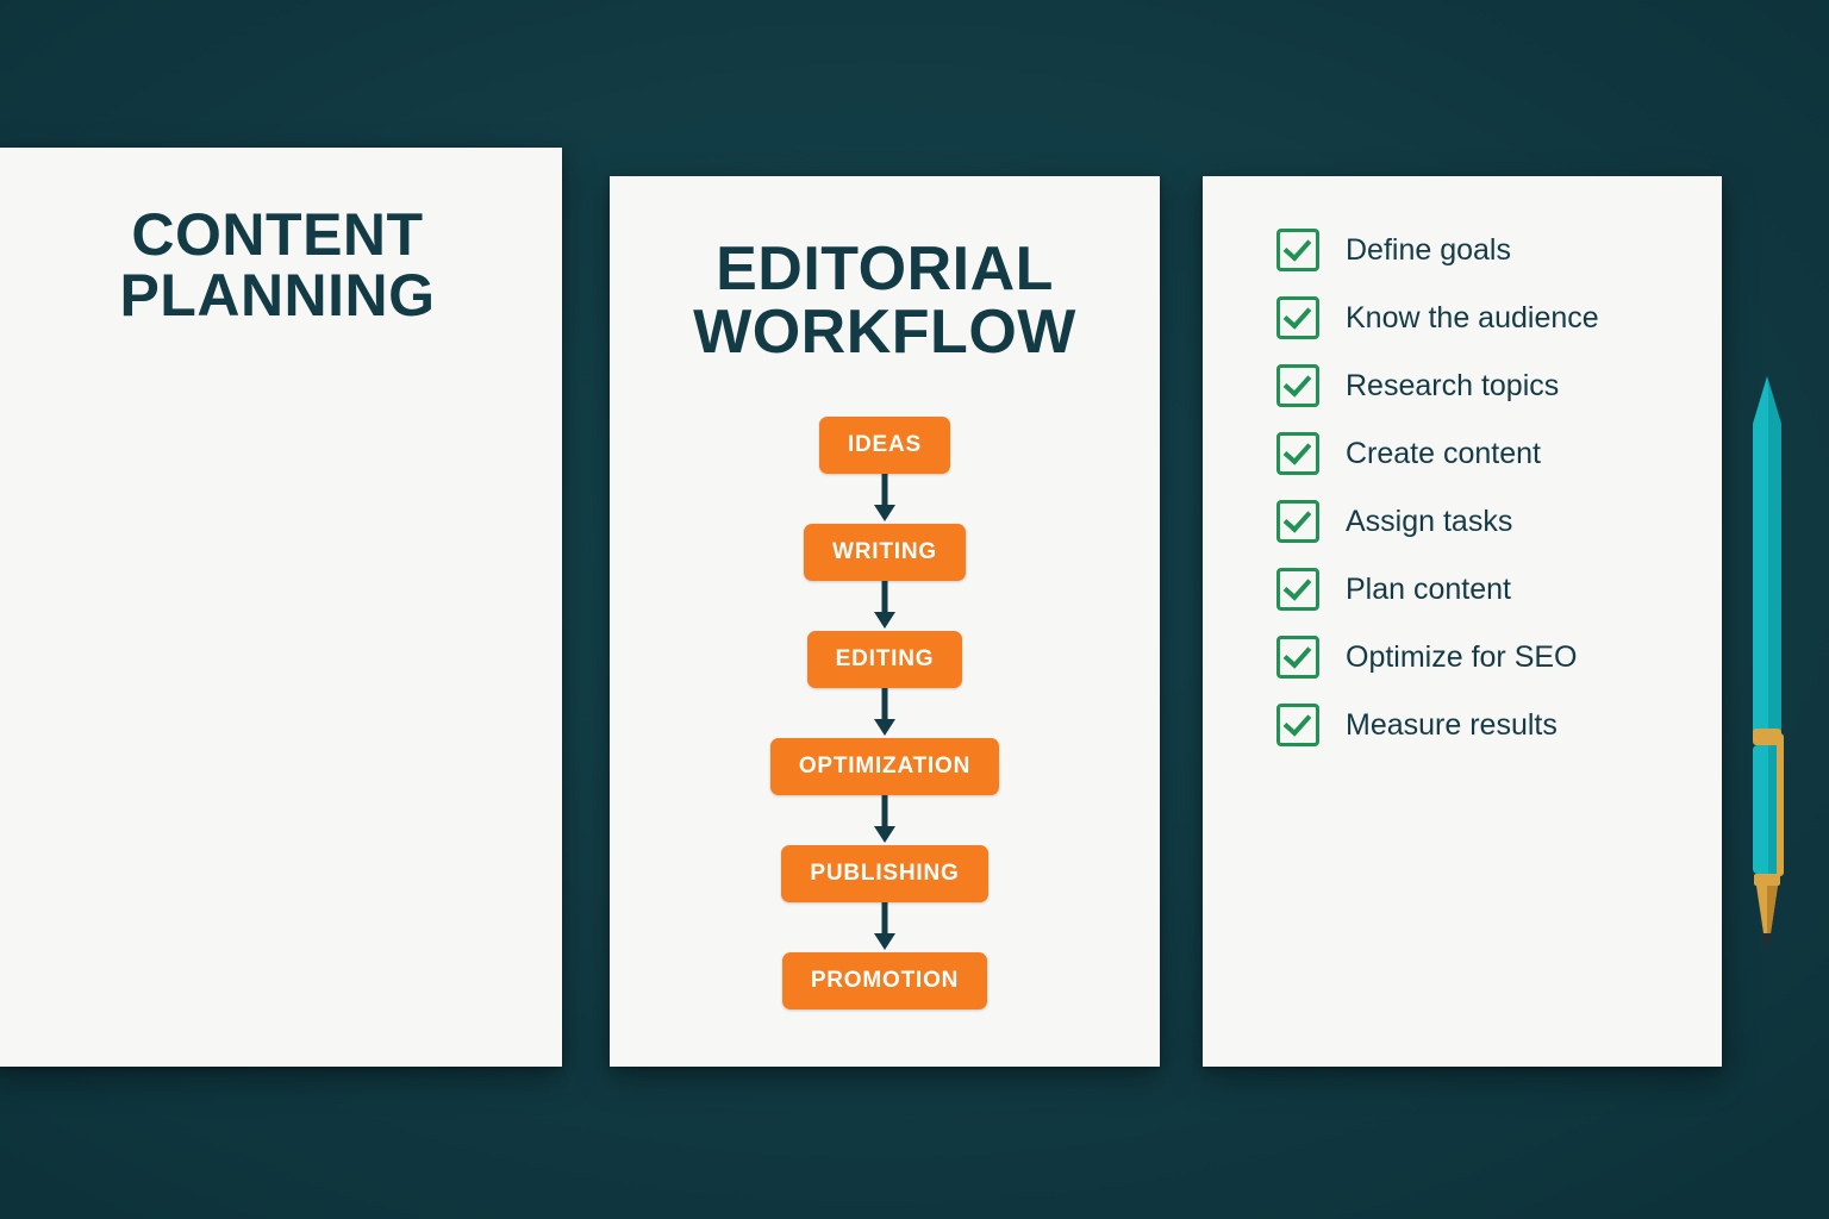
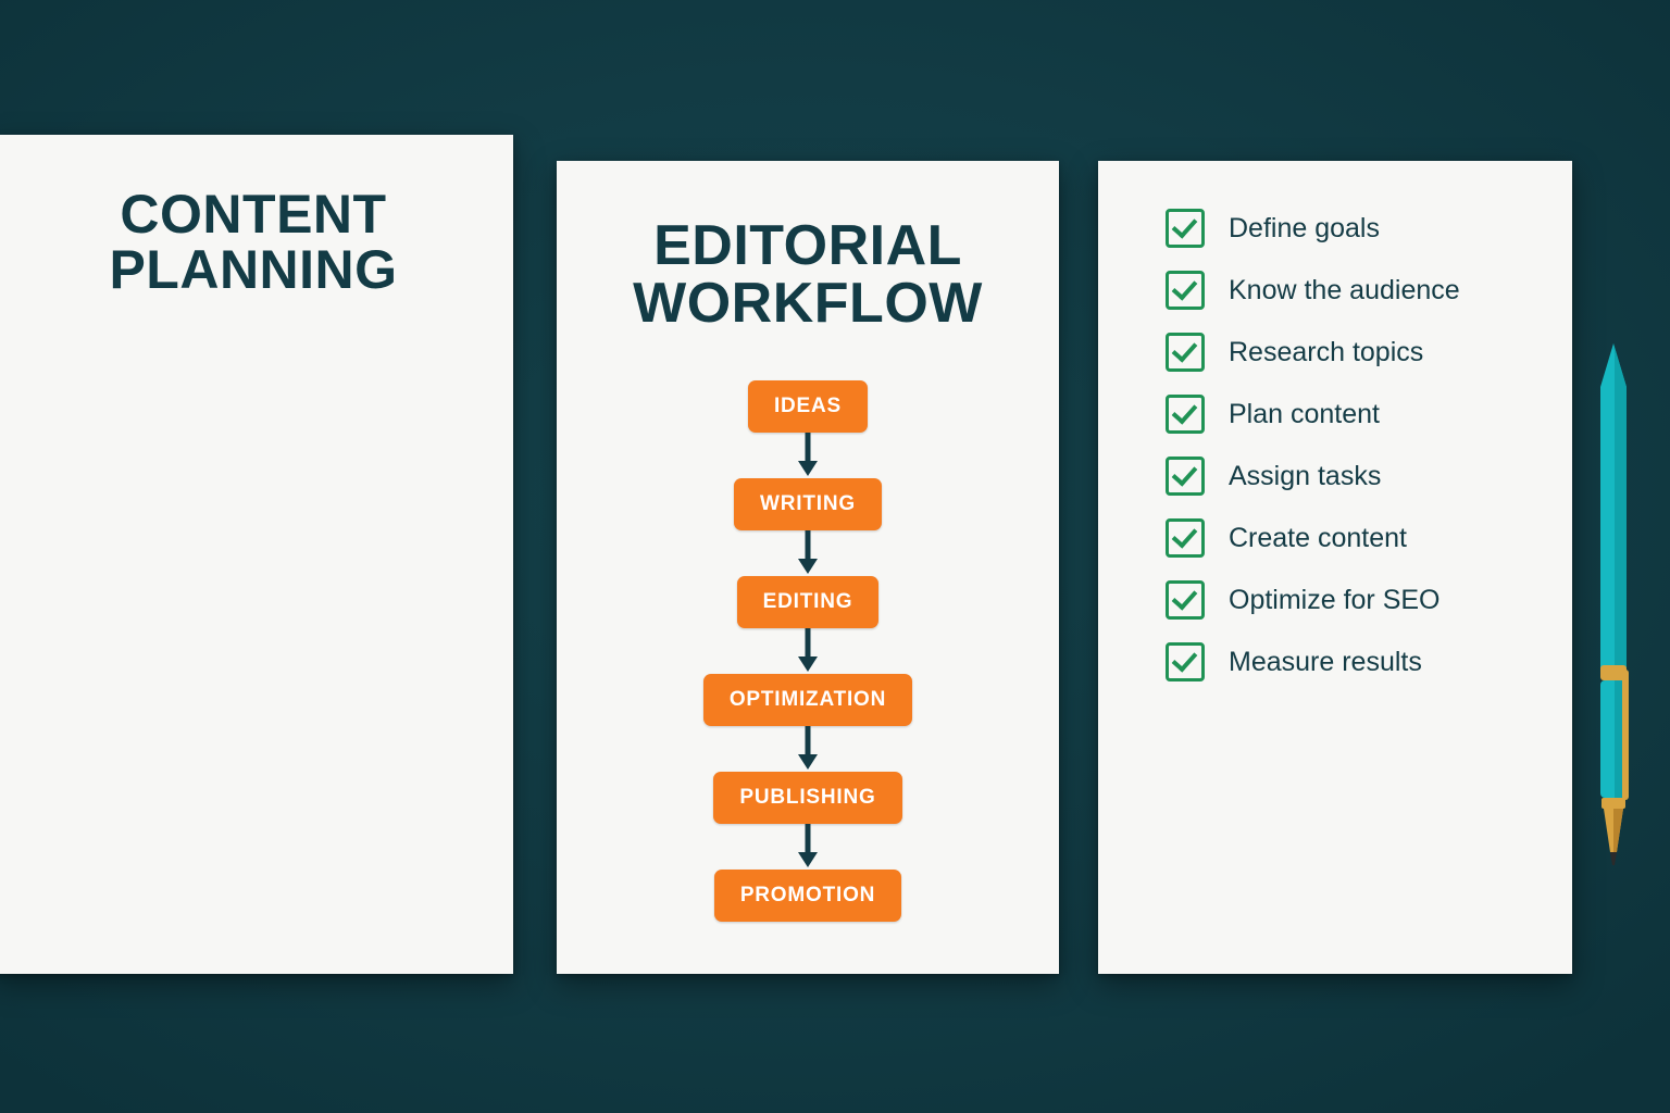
  CONTENT PLANNING
  EDITORIAL WORKFLOW
  IDEAS
  WRITING
  EDITING
  OPTIMIZATION
  PUBLISHING
  PROMOTION
  Define goals
  Know the audience
  Research topics
- Create content
+ Plan content
  Assign tasks
- Plan content
+ Create content
  Optimize for SEO
  Measure results
